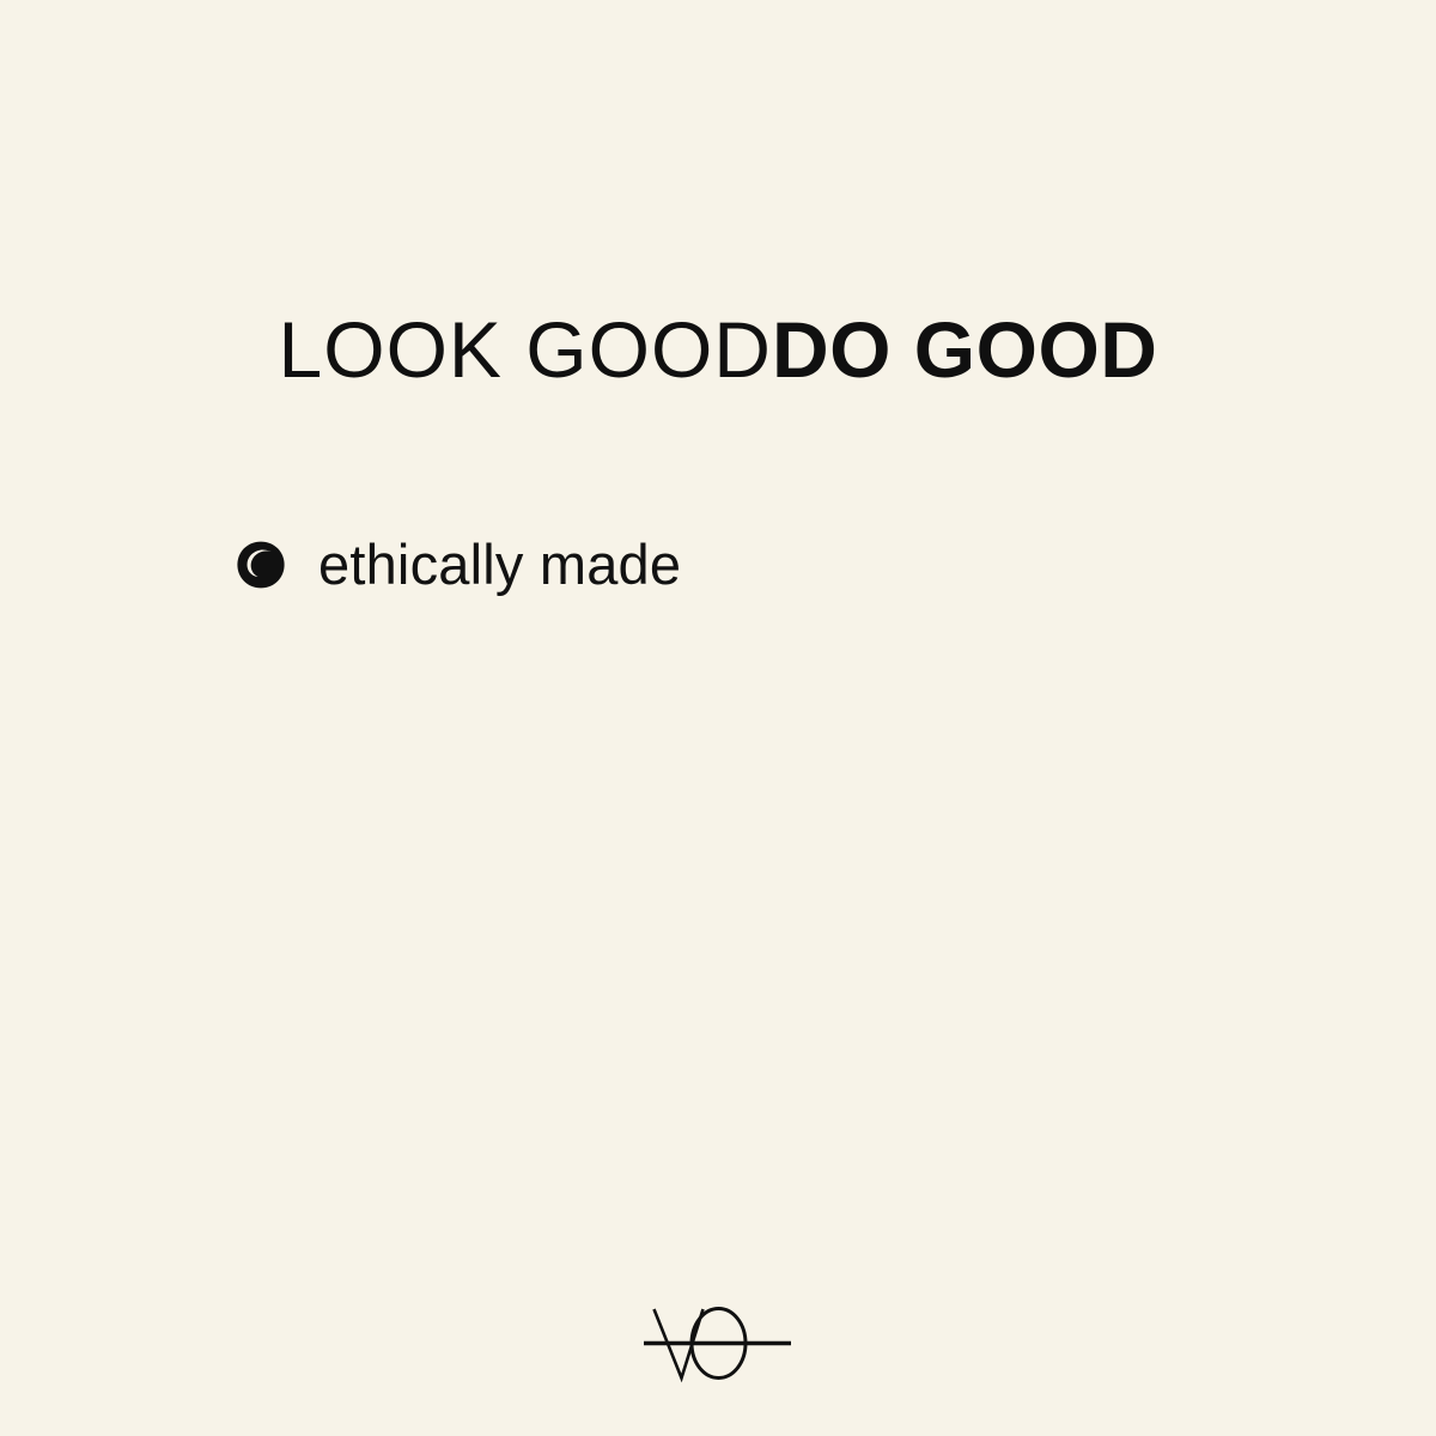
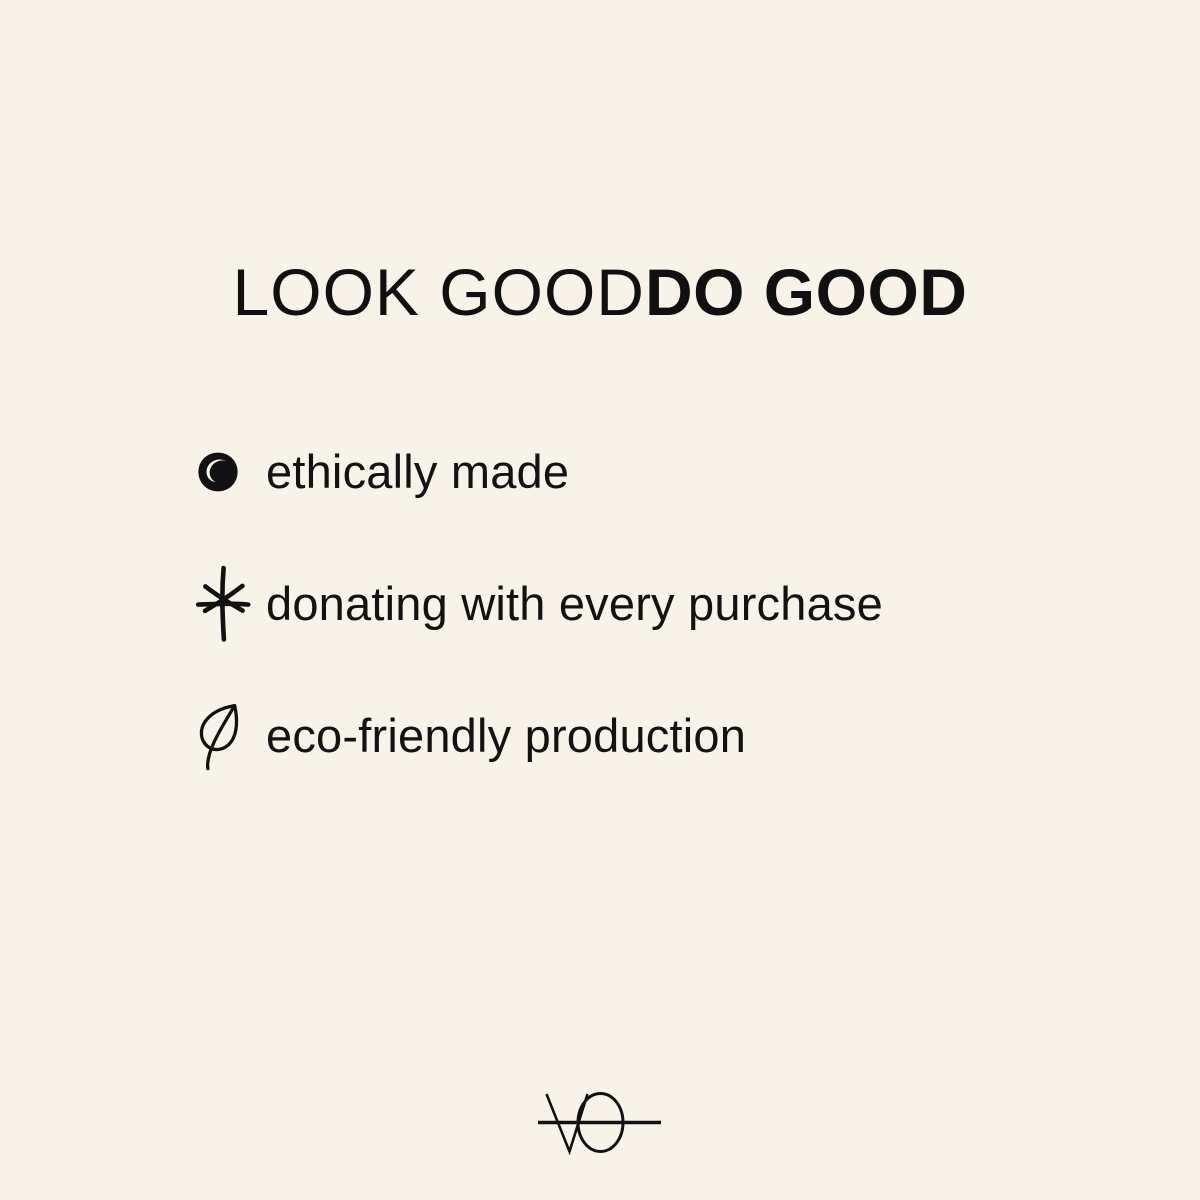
  LOOK GOODDO GOOD
  ethically made
+ donating with every purchase
+ eco-friendly production
